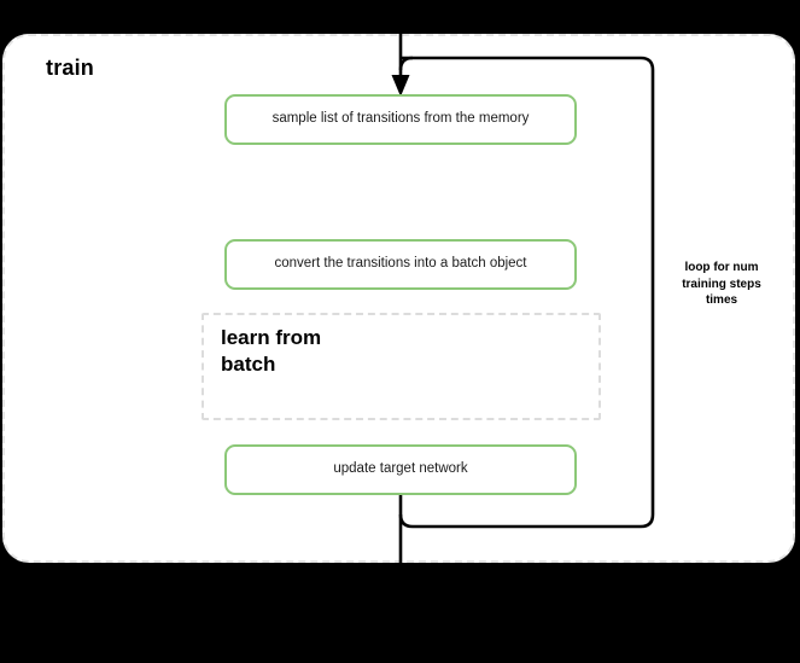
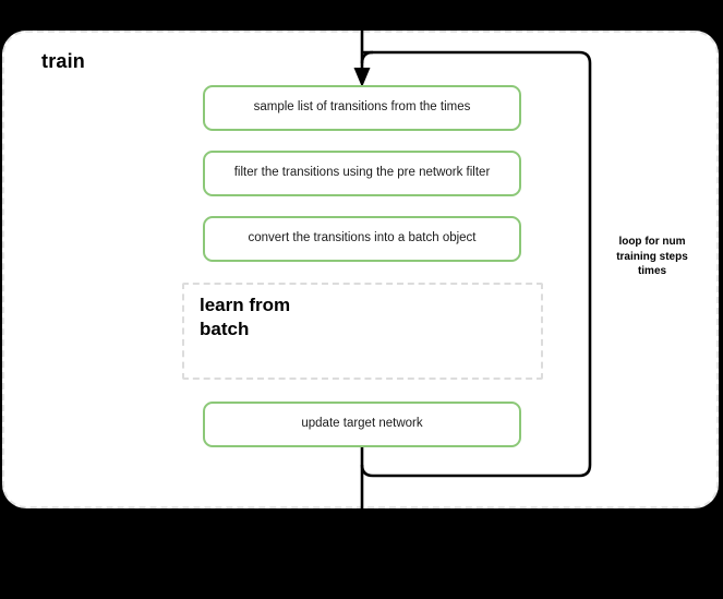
  train
- sample list of transitions from the memory
+ sample list of transitions from the times
+ filter the transitions using the pre network filter
  convert the transitions into a batch object
  learn from
  batch
  update target network
  loop for num
  training steps
  times
